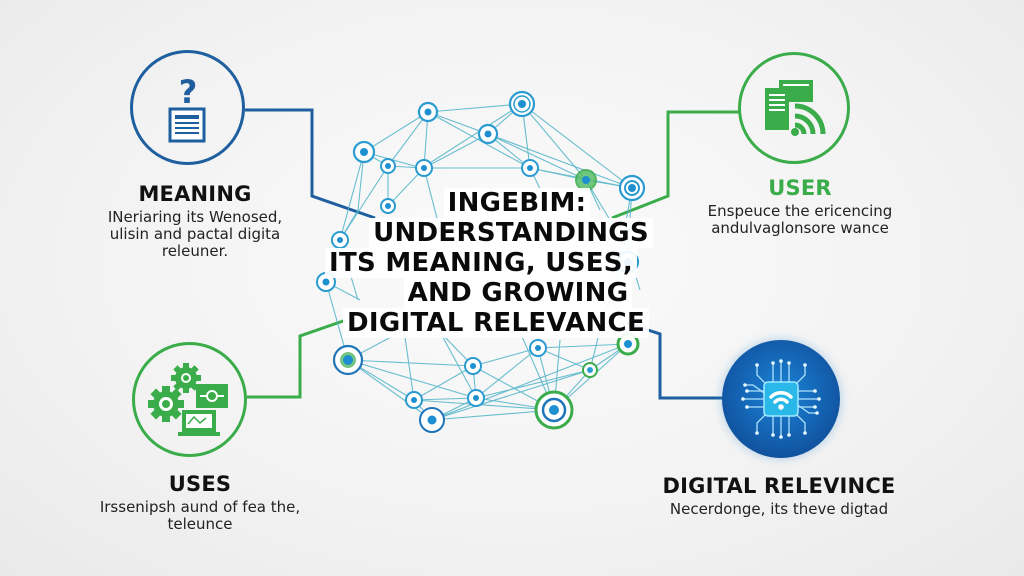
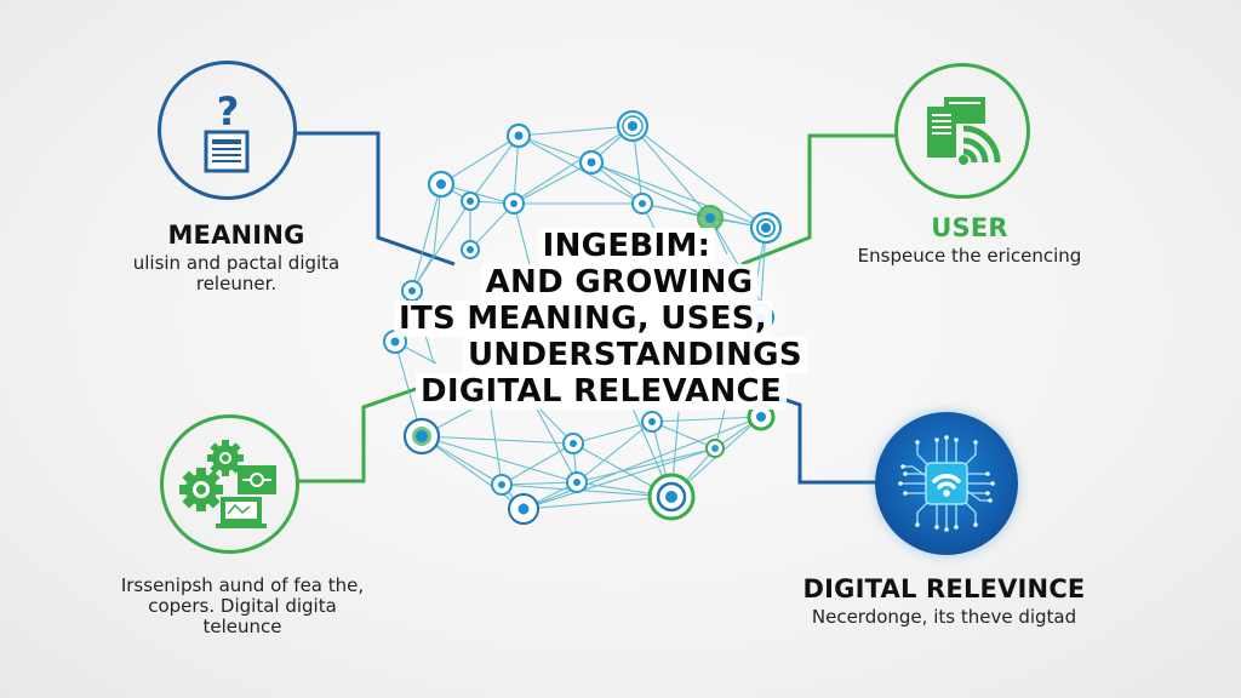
  ?
  INGEBIM:
- UNDERSTANDINGS
+ AND GROWING
  ITS MEANING, USES,
- AND GROWING
+ UNDERSTANDINGS
  DIGITAL RELEVANCE
  MEANING
- INeriaring its Wenosed,
  ulisin and pactal digita
  releuner.
  USER
  Enspeuce the ericencing
- andulvaglonsore wance
- USES
  Irssenipsh aund of fea the,
+ copers. Digital digita
  teleunce
  DIGITAL RELEVINCE
  Necerdonge, its theve digtad
